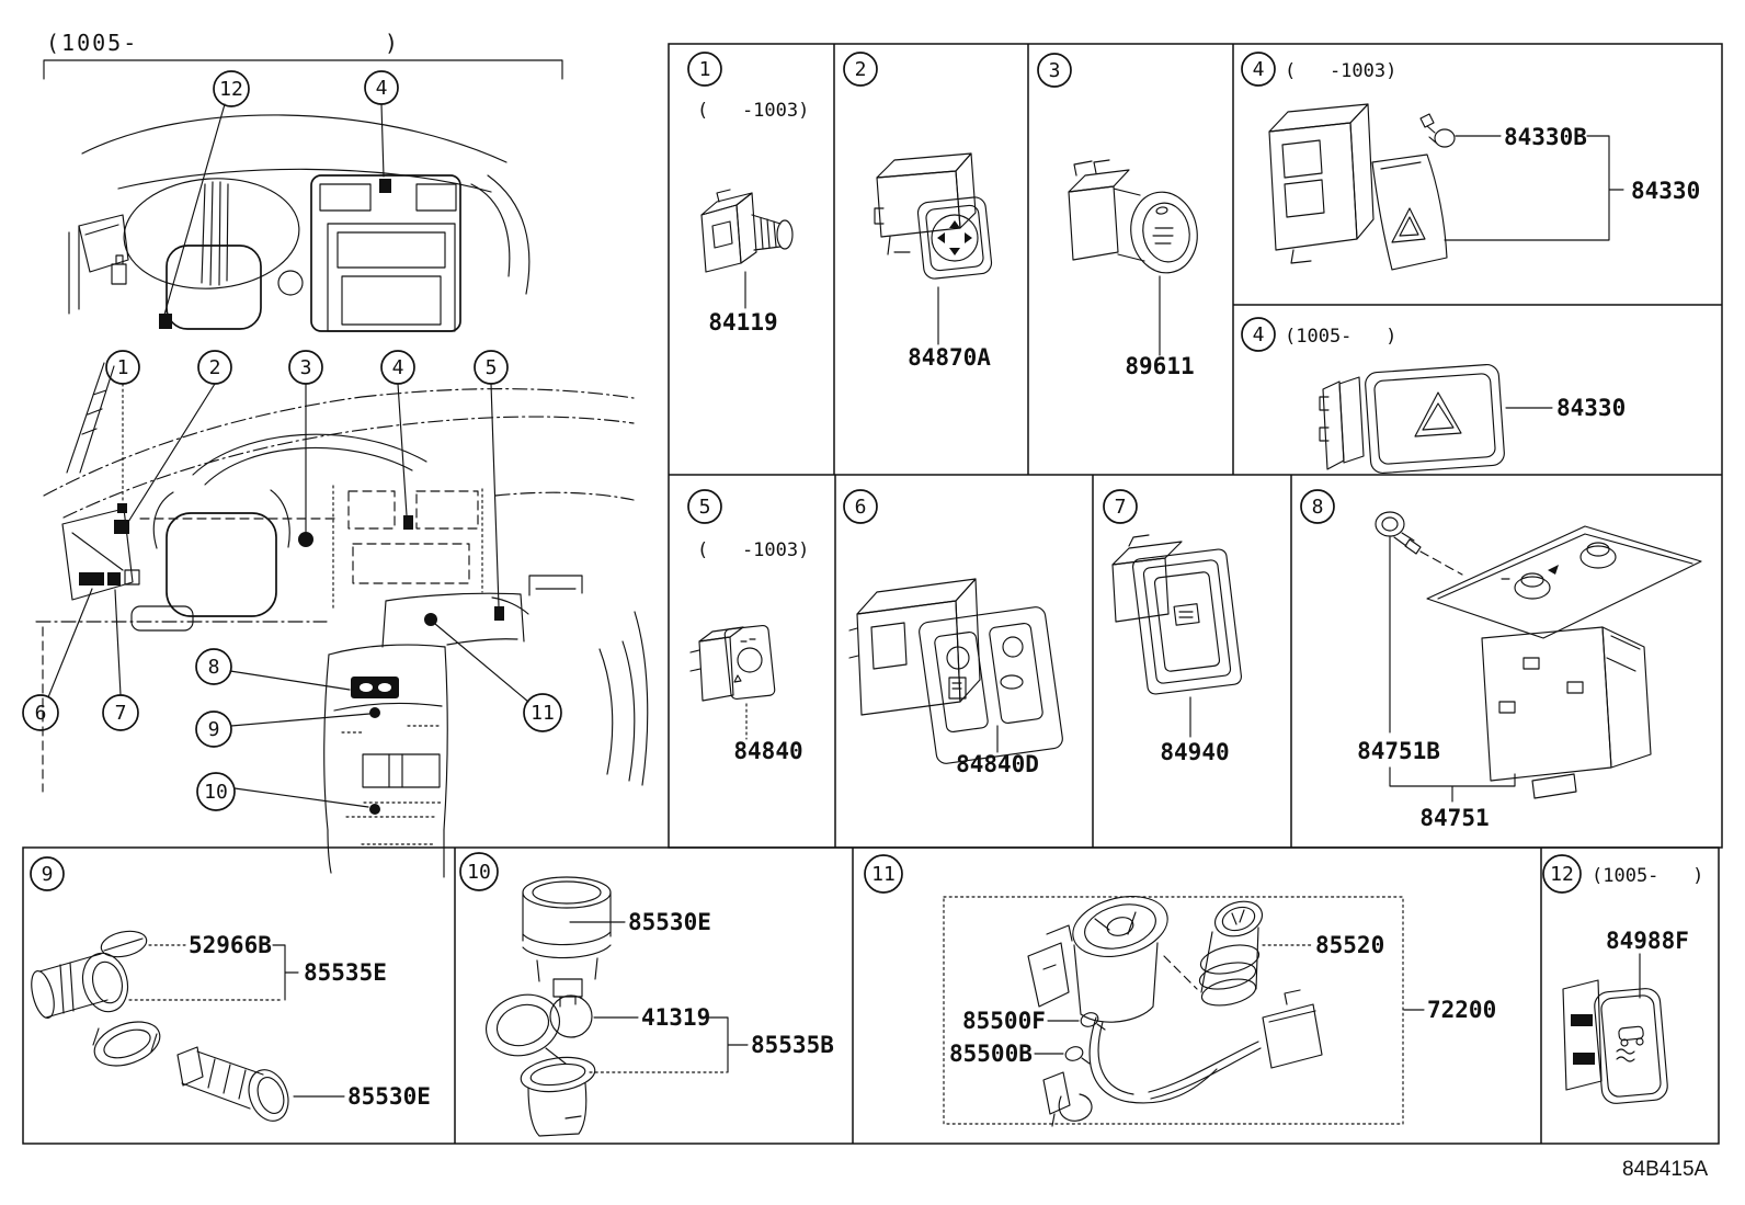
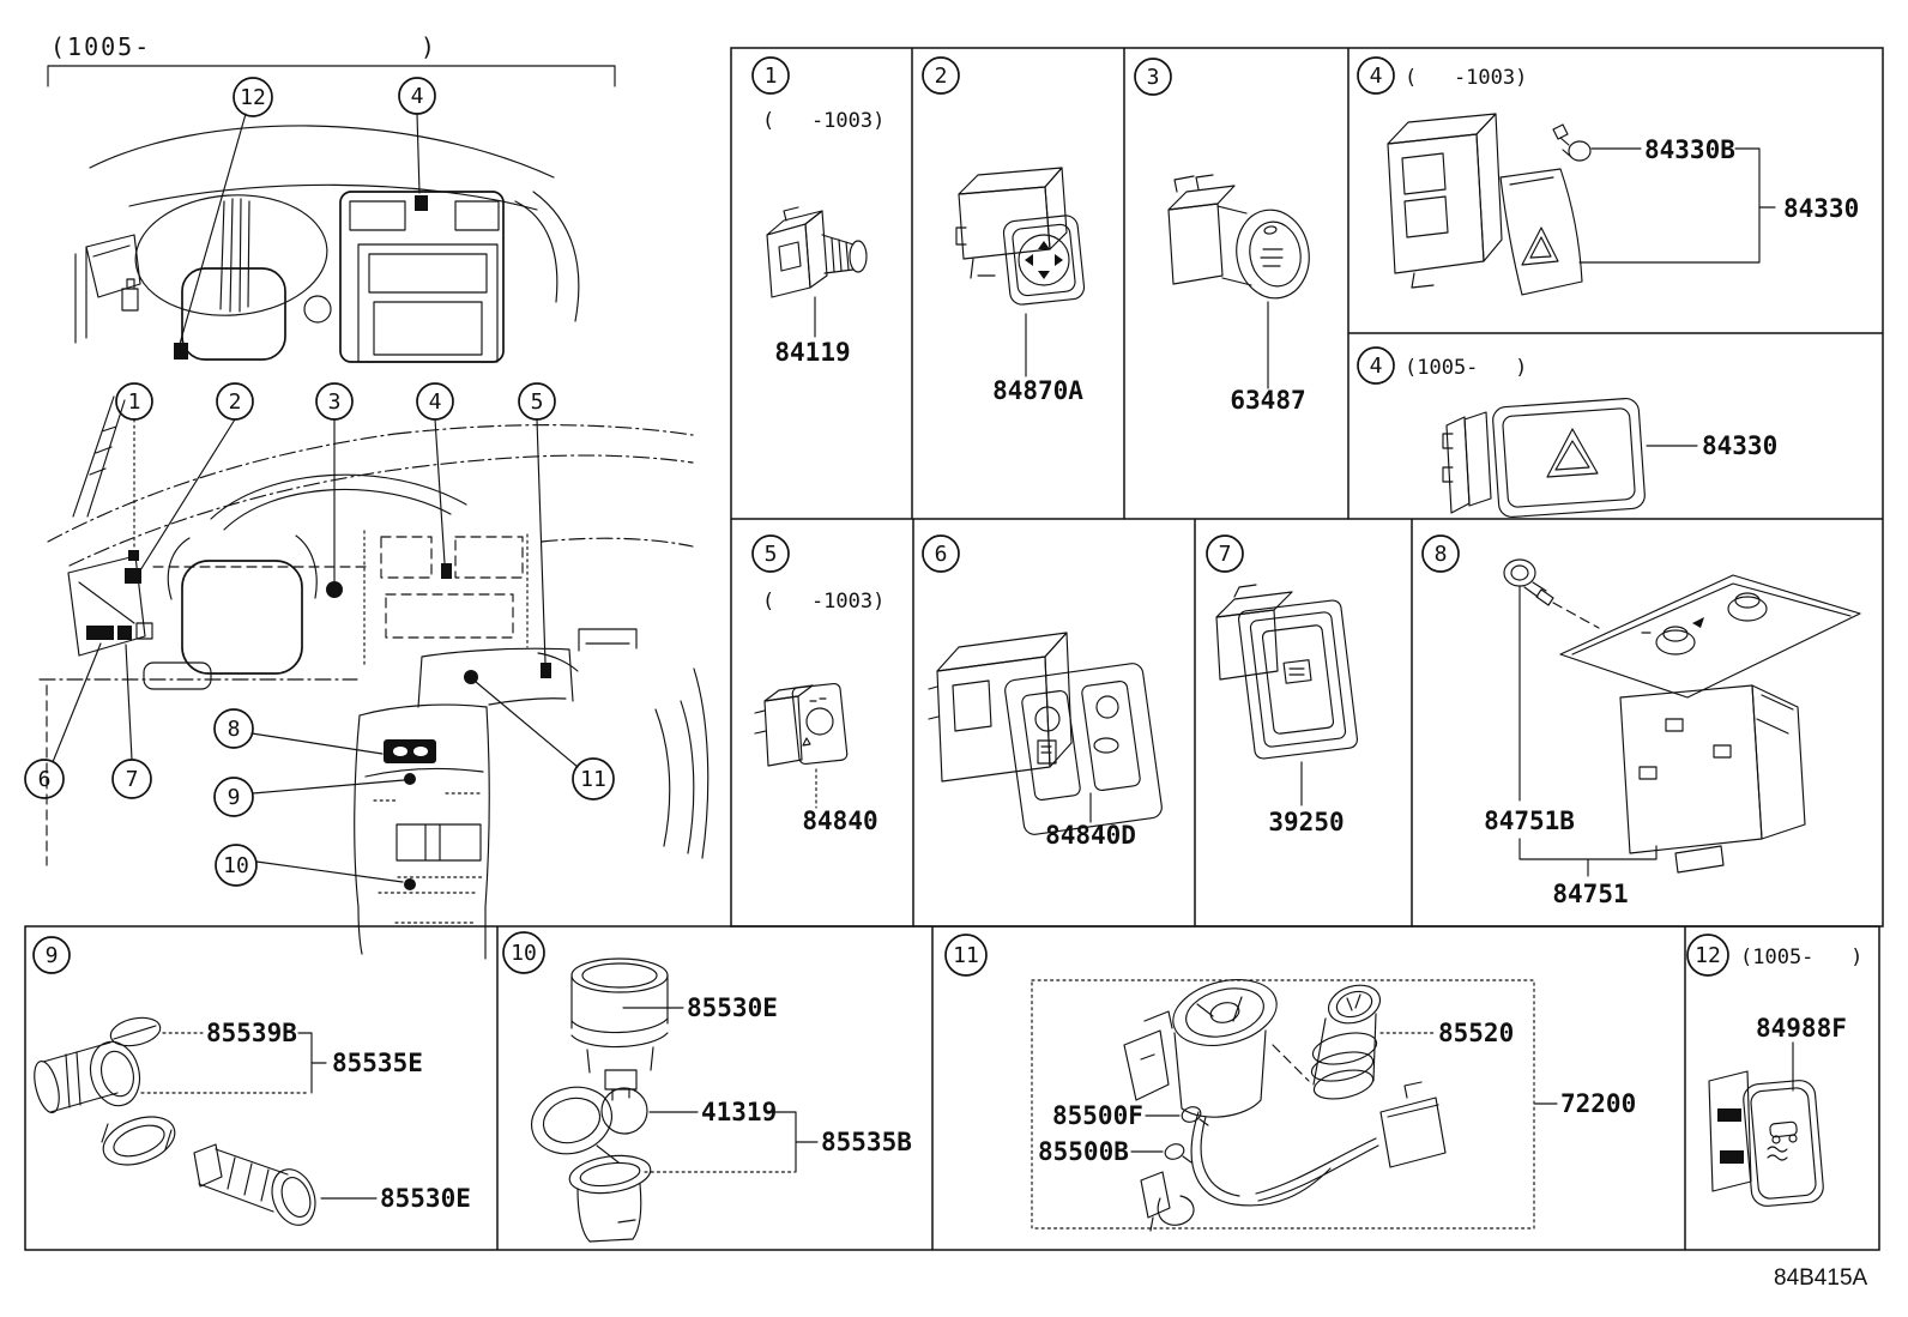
  (1005- )
  12
  4
  1
  2
  3
  4
  5
  6
  7
  8
  9
  10
  11
  1
  ( -1003)
  84119
  2
  84870A
  3
- 89611
+ 63487
  4
  ( -1003)
  84330B
  84330
  4
  (1005- )
  84330
  5
  ( -1003)
  84840
  6
  84840D
  7
- 84940
+ 39250
  8
  84751B
  84751
  9
- 52966B
+ 85539B
  85535E
  85530E
  10
  85530E
  41319
  85535B
  11
  85520
  85500F
  85500B
  72200
  12
  (1005- )
  84988F
  84B415A
